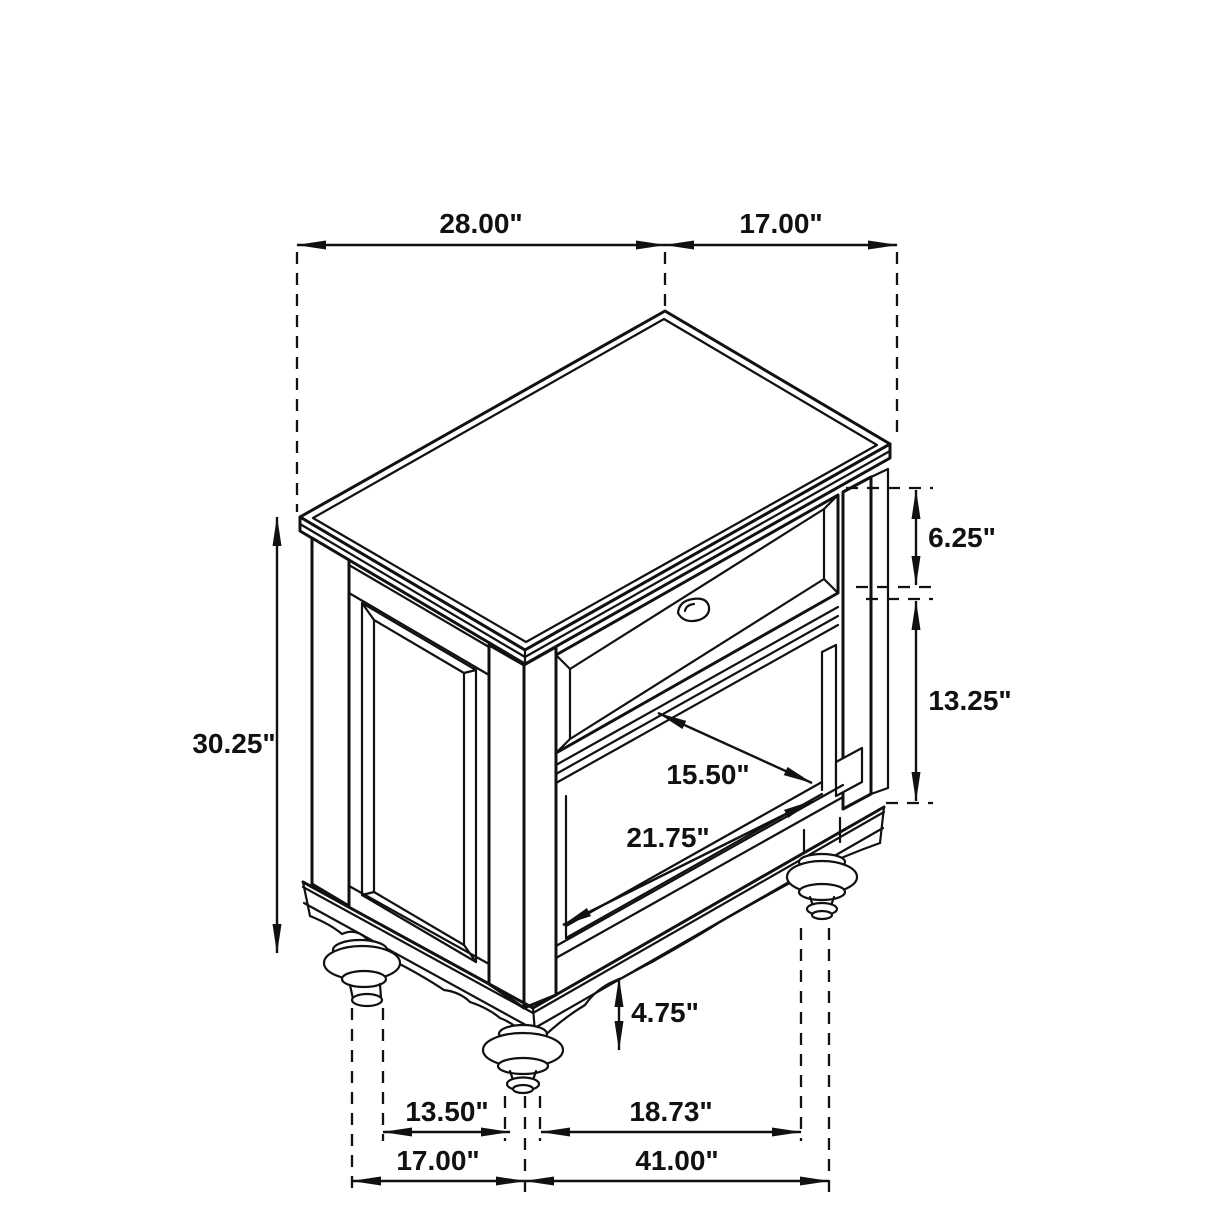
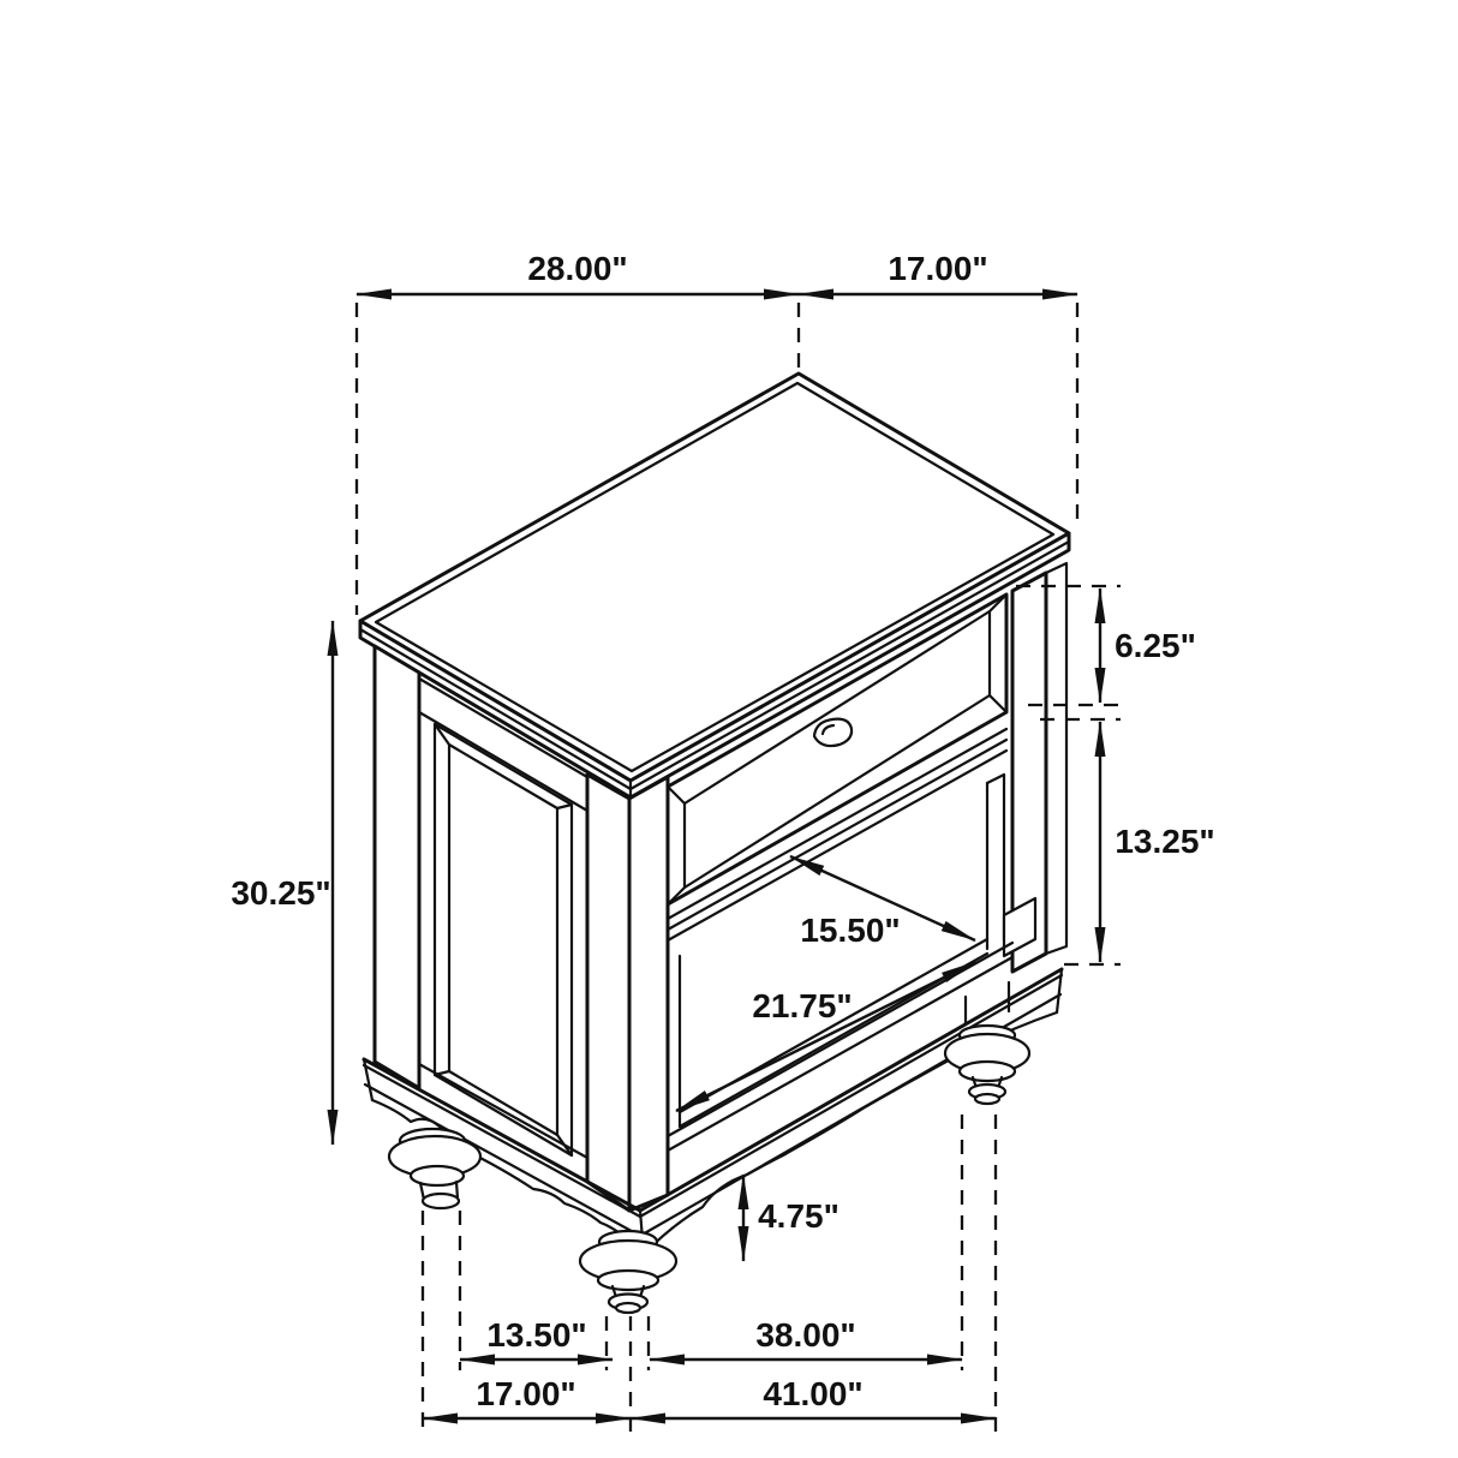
  28.00"
  17.00"
  30.25"
  6.25"
  13.25"
  15.50"
  21.75"
  4.75"
  13.50"
- 18.73"
+ 38.00"
  17.00"
  41.00"
